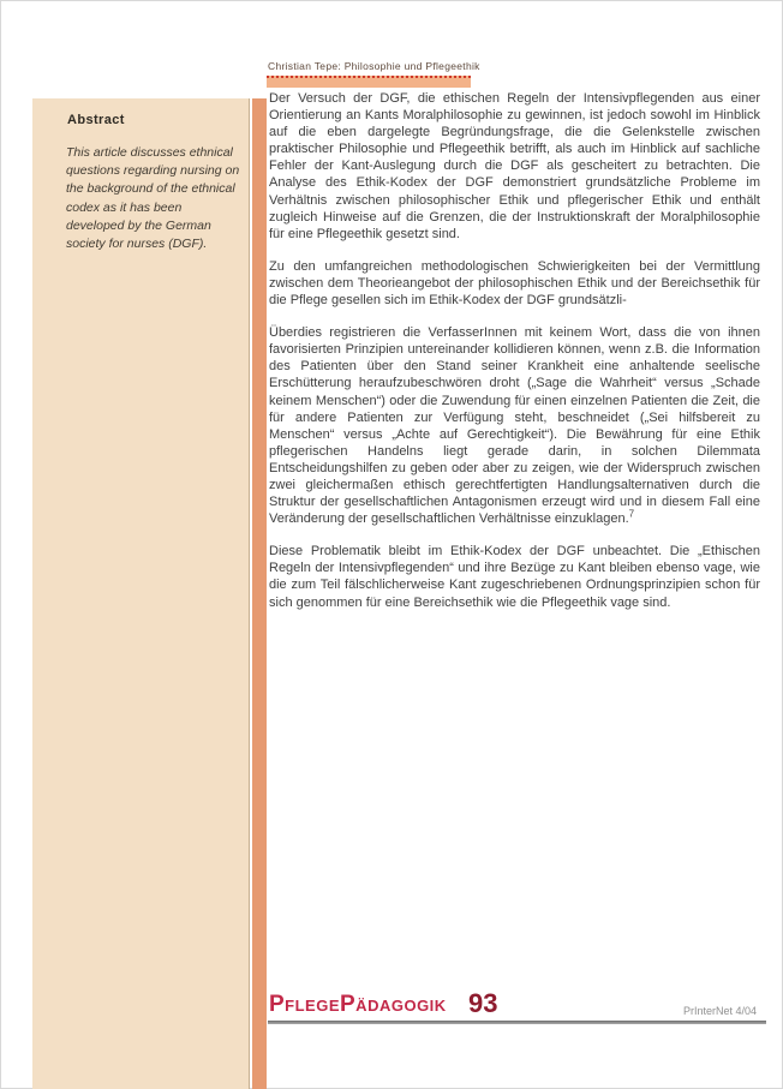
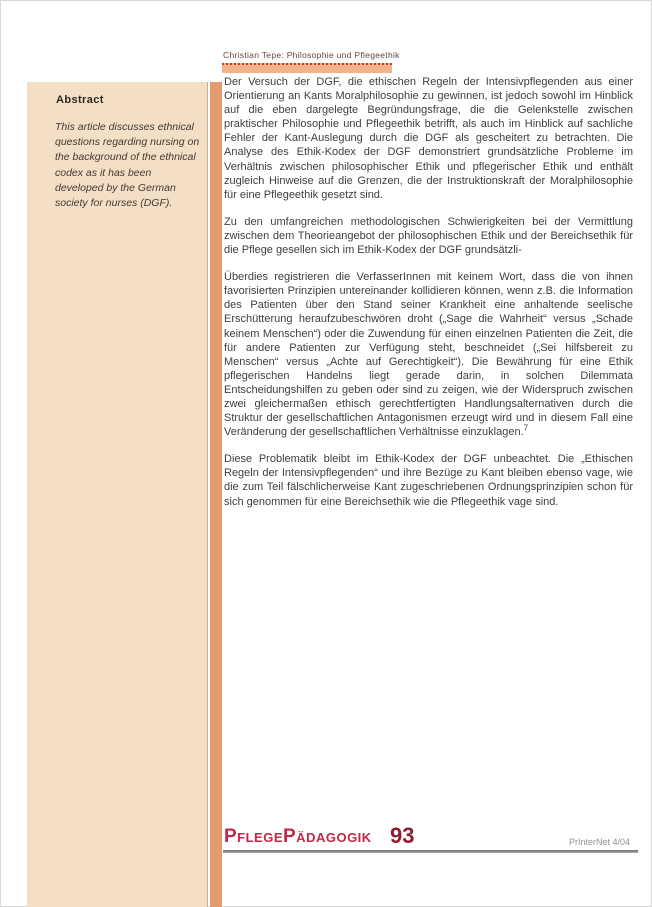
  Christian Tepe: Philosophie und Pflegeethik
  Abstract
  This article discusses ethnical questions regarding nursing on the background of the ethnical codex as it has been developed by the German society for nurses (DGF).
  Der Versuch der DGF, die ethischen Regeln der Intensivpflegenden aus einer Orientierung an Kants Moralphilosophie zu gewinnen, ist jedoch sowohl im Hinblick auf die eben dargelegte Begründungsfrage, die die Gelenkstelle zwischen praktischer Philosophie und Pflegeethik betrifft, als auch im Hinblick auf sachliche Fehler der Kant-Auslegung durch die DGF als gescheitert zu betrachten. Die Analyse des Ethik-Kodex der DGF demonstriert grundsätzliche Probleme im Verhältnis zwischen philosophischer Ethik und pflegerischer Ethik und enthält zugleich Hinweise auf die Grenzen, die der Instruktionskraft der Moralphilosophie für eine Pflegeethik gesetzt sind.
  Zu den umfangreichen methodologischen Schwierigkeiten bei der Vermittlung zwischen dem Theorieangebot der philosophischen Ethik und der Bereichsethik für die Pflege gesellen sich im Ethik-Kodex der DGF grundsätzli-
- Überdies registrieren die VerfasserInnen mit keinem Wort, dass die von ihnen favorisierten Prinzipien untereinander kollidieren können, wenn z.B. die Information des Patienten über den Stand seiner Krankheit eine anhaltende seelische Erschütterung heraufzubeschwören droht („Sage die Wahrheit“ versus „Schade keinem Menschen“) oder die Zuwendung für einen einzelnen Patienten die Zeit, die für andere Patienten zur Verfügung steht, beschneidet („Sei hilfsbereit zu Menschen“ versus „Achte auf Gerechtigkeit“). Die Bewährung für eine Ethik pflegerischen Handelns liegt gerade darin, in solchen Dilemmata Entscheidungshilfen zu geben oder aber zu zeigen, wie der Widerspruch zwischen zwei gleichermaßen ethisch gerechtfertigten Handlungsalternativen durch die Struktur der gesellschaftlichen Antagonismen erzeugt wird und in diesem Fall eine Veränderung der gesellschaftlichen Verhältnisse einzuklagen.7
+ Überdies registrieren die VerfasserInnen mit keinem Wort, dass die von ihnen favorisierten Prinzipien untereinander kollidieren können, wenn z.B. die Information des Patienten über den Stand seiner Krankheit eine anhaltende seelische Erschütterung heraufzubeschwören droht („Sage die Wahrheit“ versus „Schade keinem Menschen“) oder die Zuwendung für einen einzelnen Patienten die Zeit, die für andere Patienten zur Verfügung steht, beschneidet („Sei hilfsbereit zu Menschen“ versus „Achte auf Gerechtigkeit“). Die Bewährung für eine Ethik pflegerischen Handelns liegt gerade darin, in solchen Dilemmata Entscheidungshilfen zu geben oder sind zu zeigen, wie der Widerspruch zwischen zwei gleichermaßen ethisch gerechtfertigten Handlungsalternativen durch die Struktur der gesellschaftlichen Antagonismen erzeugt wird und in diesem Fall eine Veränderung der gesellschaftlichen Verhältnisse einzuklagen.7
  Diese Problematik bleibt im Ethik-Kodex der DGF unbeachtet. Die „Ethischen Regeln der Intensivpflegenden“ und ihre Bezüge zu Kant bleiben ebenso vage, wie die zum Teil fälschlicherweise Kant zugeschriebenen Ordnungsprinzipien schon für sich genommen für eine Bereichsethik wie die Pflegeethik vage sind.
  PflegePädagogik
  93
  PrInterNet 4/04
